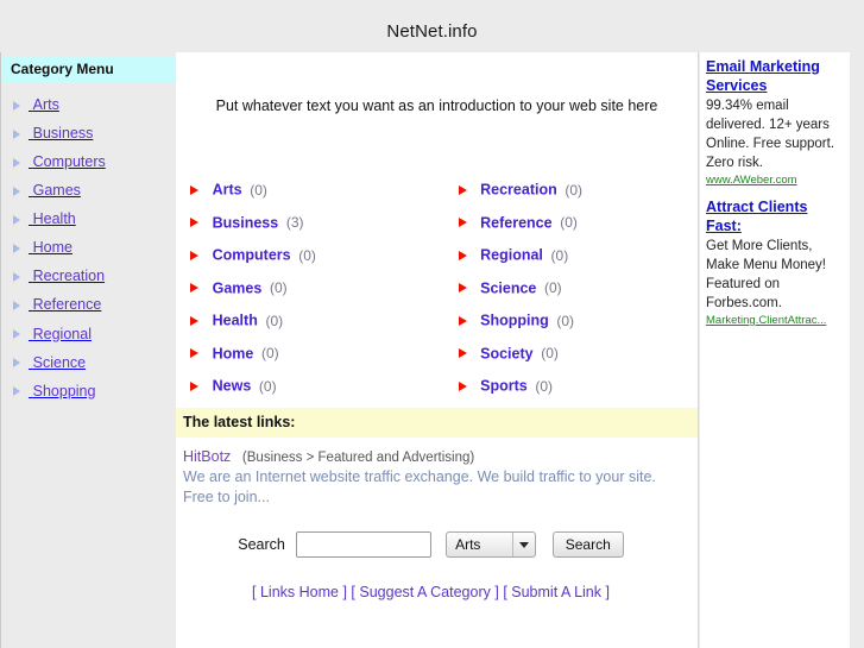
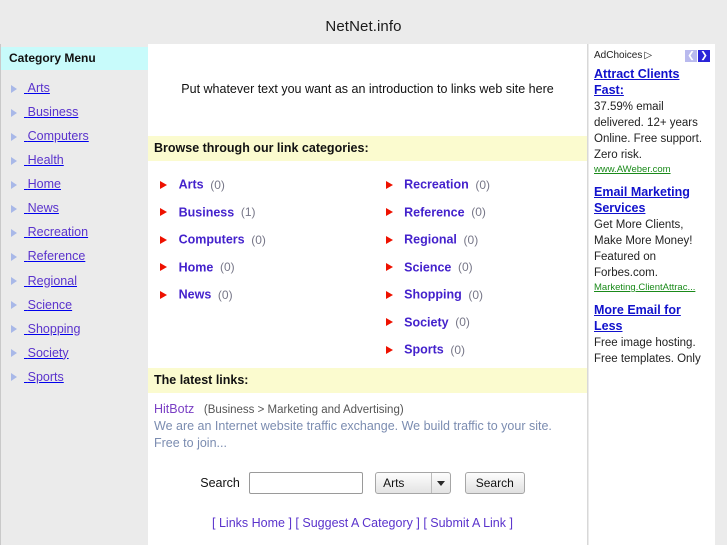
  NetNet.info
  Category Menu
  Arts
  Business
  Computers
- Games
  Health
  Home
+ News
  Recreation
  Reference
  Regional
  Science
  Shopping
+ Society
+ Sports
- Put whatever text you want as an introduction to your web site here
+ Put whatever text you want as an introduction to links web site here
+ Browse through our link categories:
  Arts (0)
- Business (3)
+ Business (1)
  Computers (0)
- Games (0)
- Health (0)
  Home (0)
  News (0)
  Recreation (0)
  Reference (0)
  Regional (0)
  Science (0)
  Shopping (0)
  Society (0)
  Sports (0)
  The latest links:
- HitBotz (Business > Featured and Advertising)
+ HitBotz (Business > Marketing and Advertising)
  We are an Internet website traffic exchange. We build traffic to your site. Free to join...
  Search
  Arts
  Search
  [ Links Home ] [ Suggest A Category ] [ Submit A Link ]
+ AdChoices
+ ▷
+ ❮
+ ❯
- Email Marketing Services
+ Attract Clients Fast:
- 99.34% email delivered. 12+ years Online. Free support. Zero risk.
+ 37.59% email delivered. 12+ years Online. Free support. Zero risk.
  www.AWeber.com
- Attract Clients Fast:
+ Email Marketing Services
- Get More Clients, Make Menu Money! Featured on Forbes.com.
+ Get More Clients, Make More Money! Featured on Forbes.com.
  Marketing.ClientAttrac...
+ More Email for Less
+ Free image hosting. Free templates. Only
